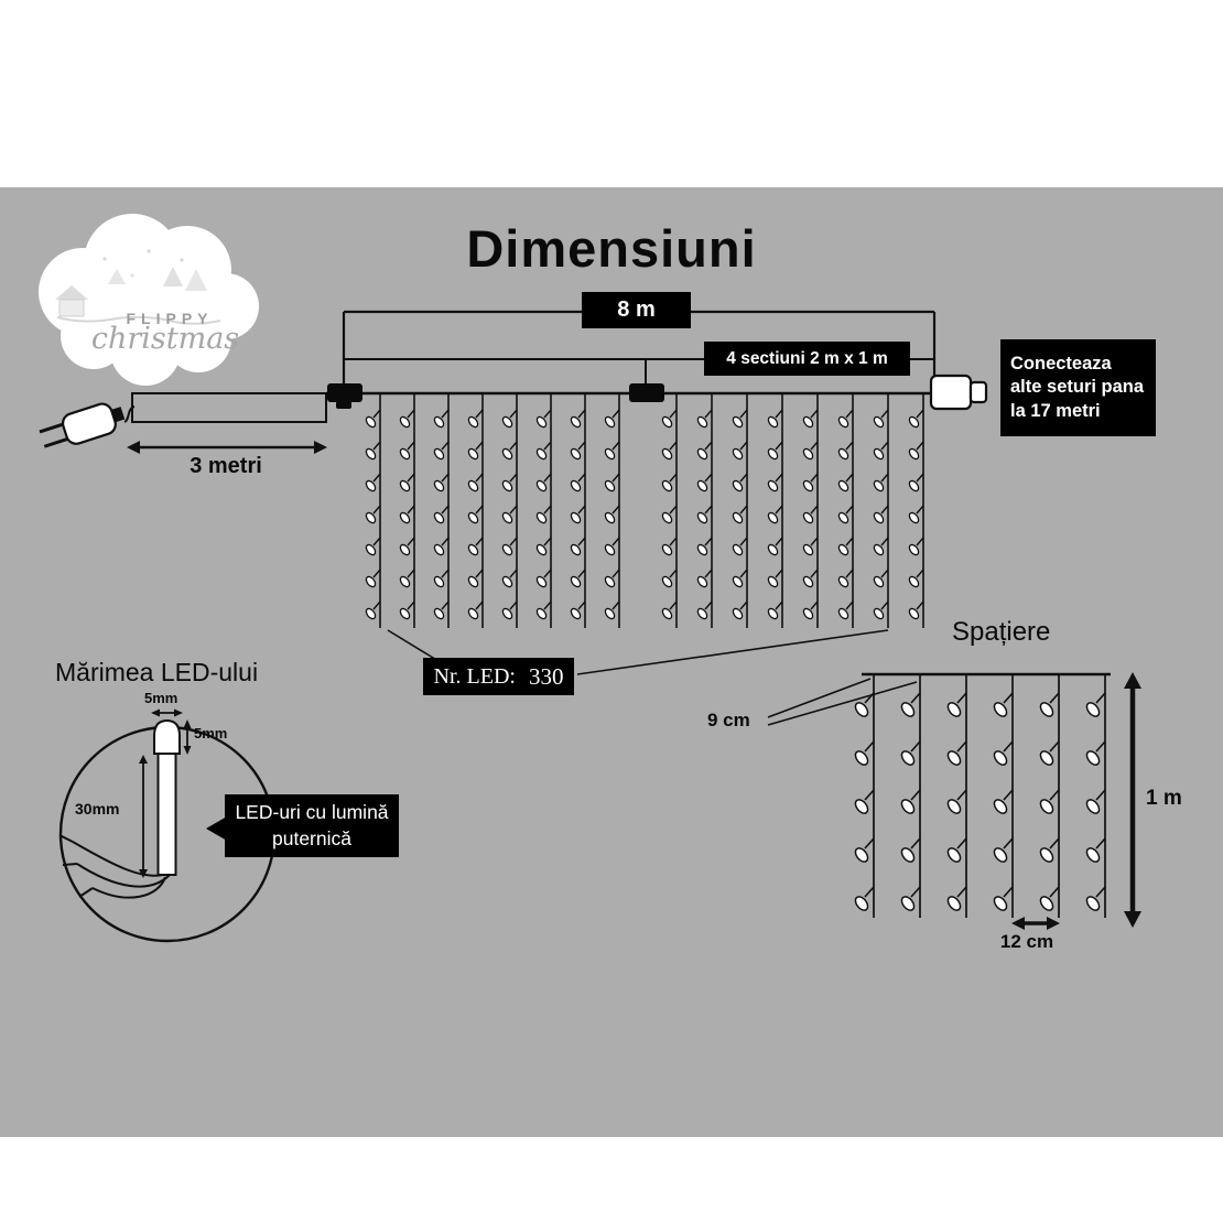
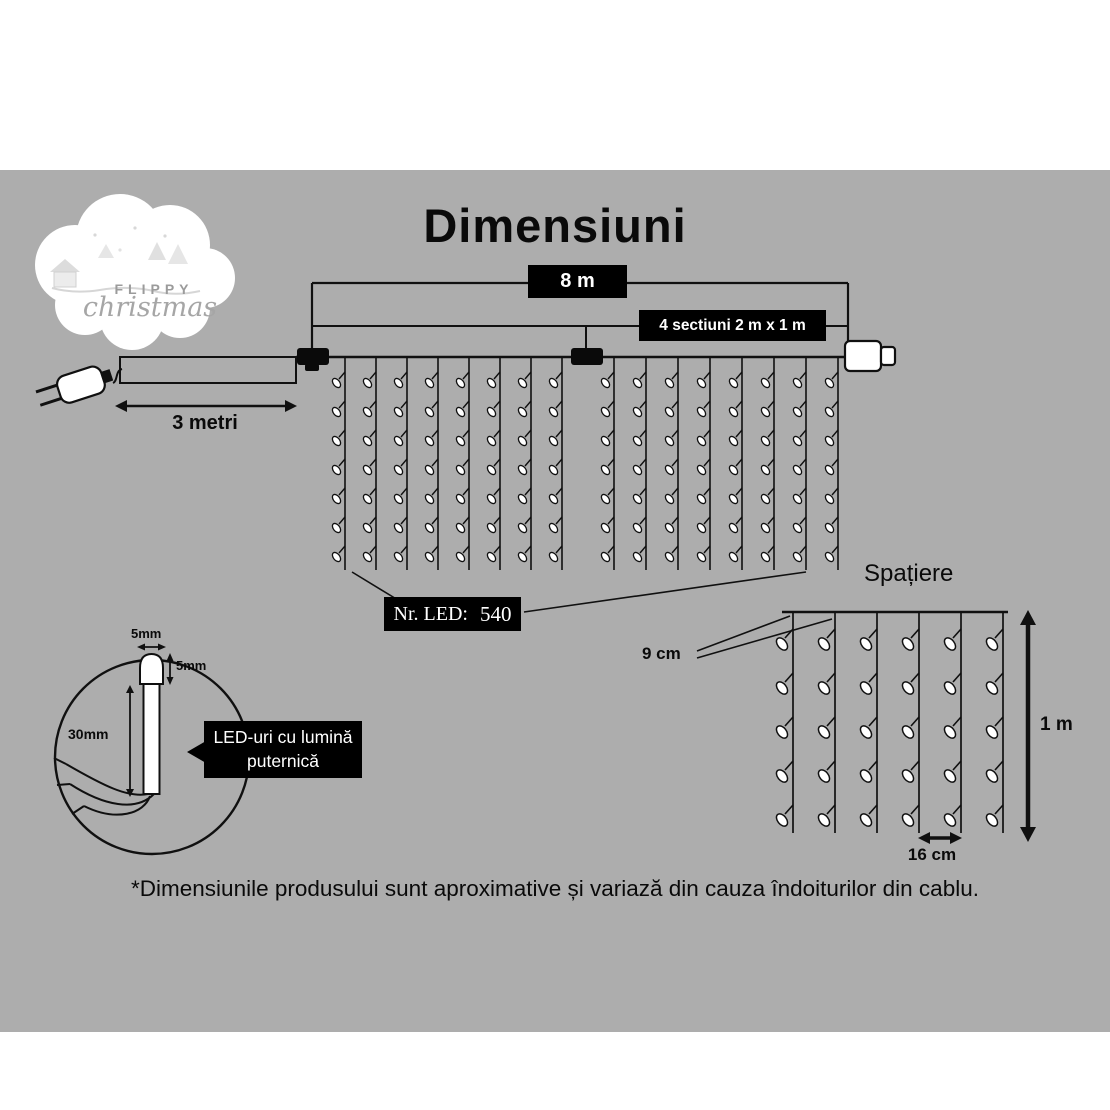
  Dimensiuni
  FLIPPY
  christmas
  8 m
  4 sectiuni 2 m x 1 m
- Conecteaza alte seturi pana la 17 metri
  Nr. LED:
- 330
+ 540
  3 metri
- Mărimea LED-ului
  5mm
  5mm
  30mm
  LED-uri cu lumină puternică
  Spațiere
  9 cm
  1 m
- 12 cm
+ 16 cm
+ *Dimensiunile produsului sunt aproximative și variază din cauza îndoiturilor din cablu.
